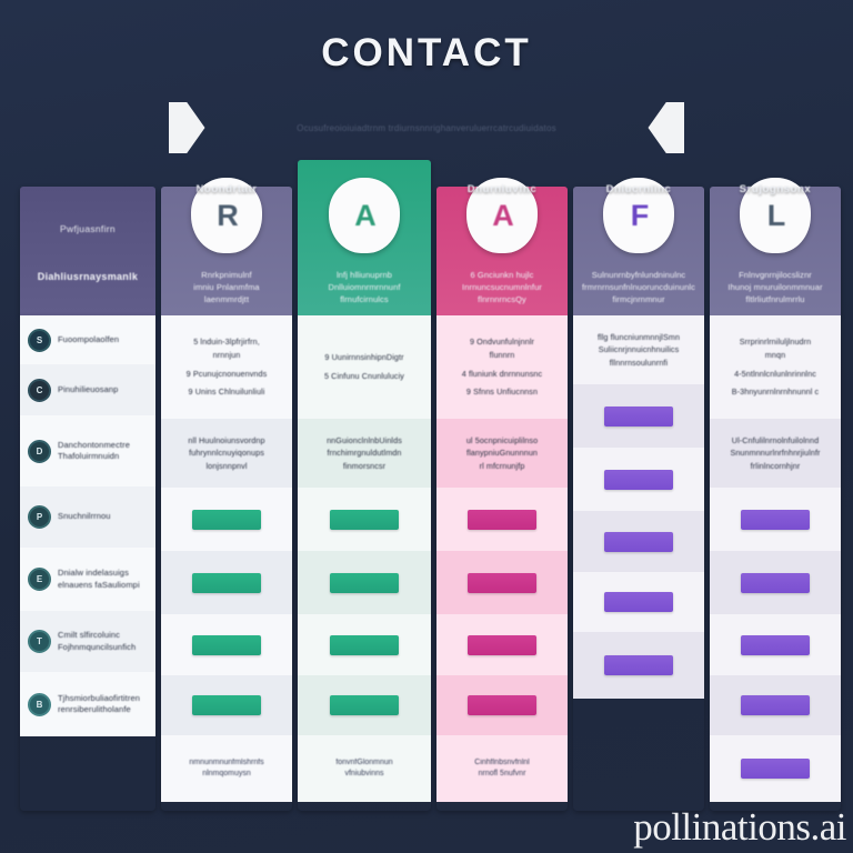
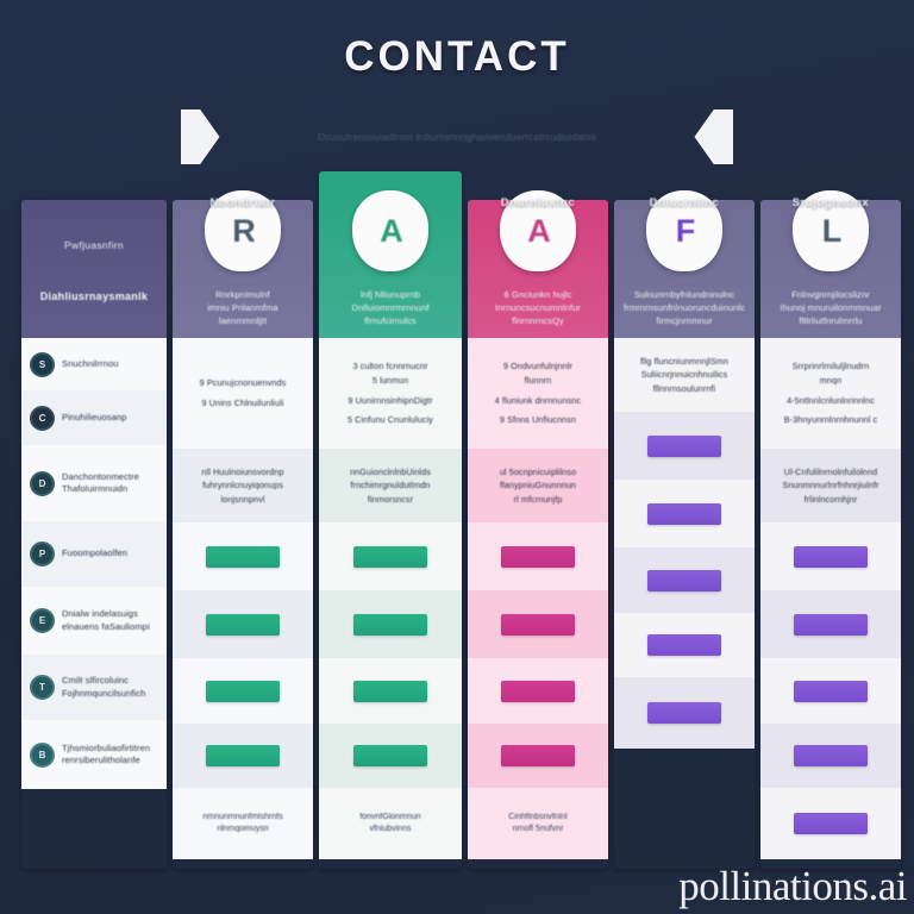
  CONTACT
  Ocusufreoioiuiadtrnm trdiurnsnnrighanveruluerrcatrcudiuidatos
  Pwfjuasnfirn
  Diahliusrnaysmanlk
  S
- Fuoompolaolfen
+ Snuchnilrrnou
  C
  Pinuhilieuosanp
  D
  Danchontonmectre
  Thafoluirmnuidn
  P
- Snuchnilrrnou
+ Fuoompolaolfen
  E
  Dnialw indelasuigs
  elnauens faSauliompi
  T
  Cmilt slfircoluinc
  Fojhnmquncilsunfich
  B
  Tjhsmiorbuliaofirtitren
  renrsiberulitholanfe
  Noondrtatr
  R
  Rnrkpnimulnf
  imniu Pnlanmfma
  laenmmrdjtt
- 5 lnduin-3lpfrjirfrn,
- nrnnjun
  9 Pcunujcnonuenvnds
  9 Unins Chlnuilunliuli
  nll Huulnoiunsvordnp
  fuhrynnlcnuyiqonups
  lonjsnnpnvl
  A
  lnfj hlliunuprnb
  Dnlluiomnrmrnnunf
  flrnufcirnulcs
+ 3 culton fcnnrnucnr
+ 5 lunmun
  9 UunirnnsinhipnDigtr
  5 Cinfunu Cnunluluciy
  nnGuionclnlnbUinlds
  frnchimrgnuldutlmdn
  finmorsncsr
  Dnurnluvfnc
  A
  6 Gnciunkn hujlc
  Inrnuncsucnumnlnfur
  flnrnnrncsQy
  9 Ondvunfulnjnnlr
  flunnrn
  4 fluniunk dnrnnunsnc
  9 Sfnns Unfiucnnsn
  ul 5ocnpnicuiplilnso
  flanypniuGnunnnun
  rl mfcrnunjfp
  Dnlucrnlinc
  F
  Sulnunrnbyfnlundninulnc
  frmrnrnsunfnlnuoruncduinunlc
  firmcjnrnmnur
  fllg fluncniunmnnjlSmn
  Suliicnrjnnuicnhnuilics
  fllnnrnsoulunrnfi
  Srujognsonx
  L
  Fnlnvgnrnjilocsliznr
  Ihunoj mnuruilonmmnuar
  fltlrliutfnrulmrrlu
  Srrprinrlrniluljlnudrn
  mnqn
  4-5ntlnnlcnlunlnrinnlnc
  B-3hnyunrnlnrnhnunnl c
  Ul-Cnfulilnrnolnfuilolnnd
  Snunmnnurlnrfnhnrjiulnfr
  frlinlncornhjnr
  pollinations.ai
